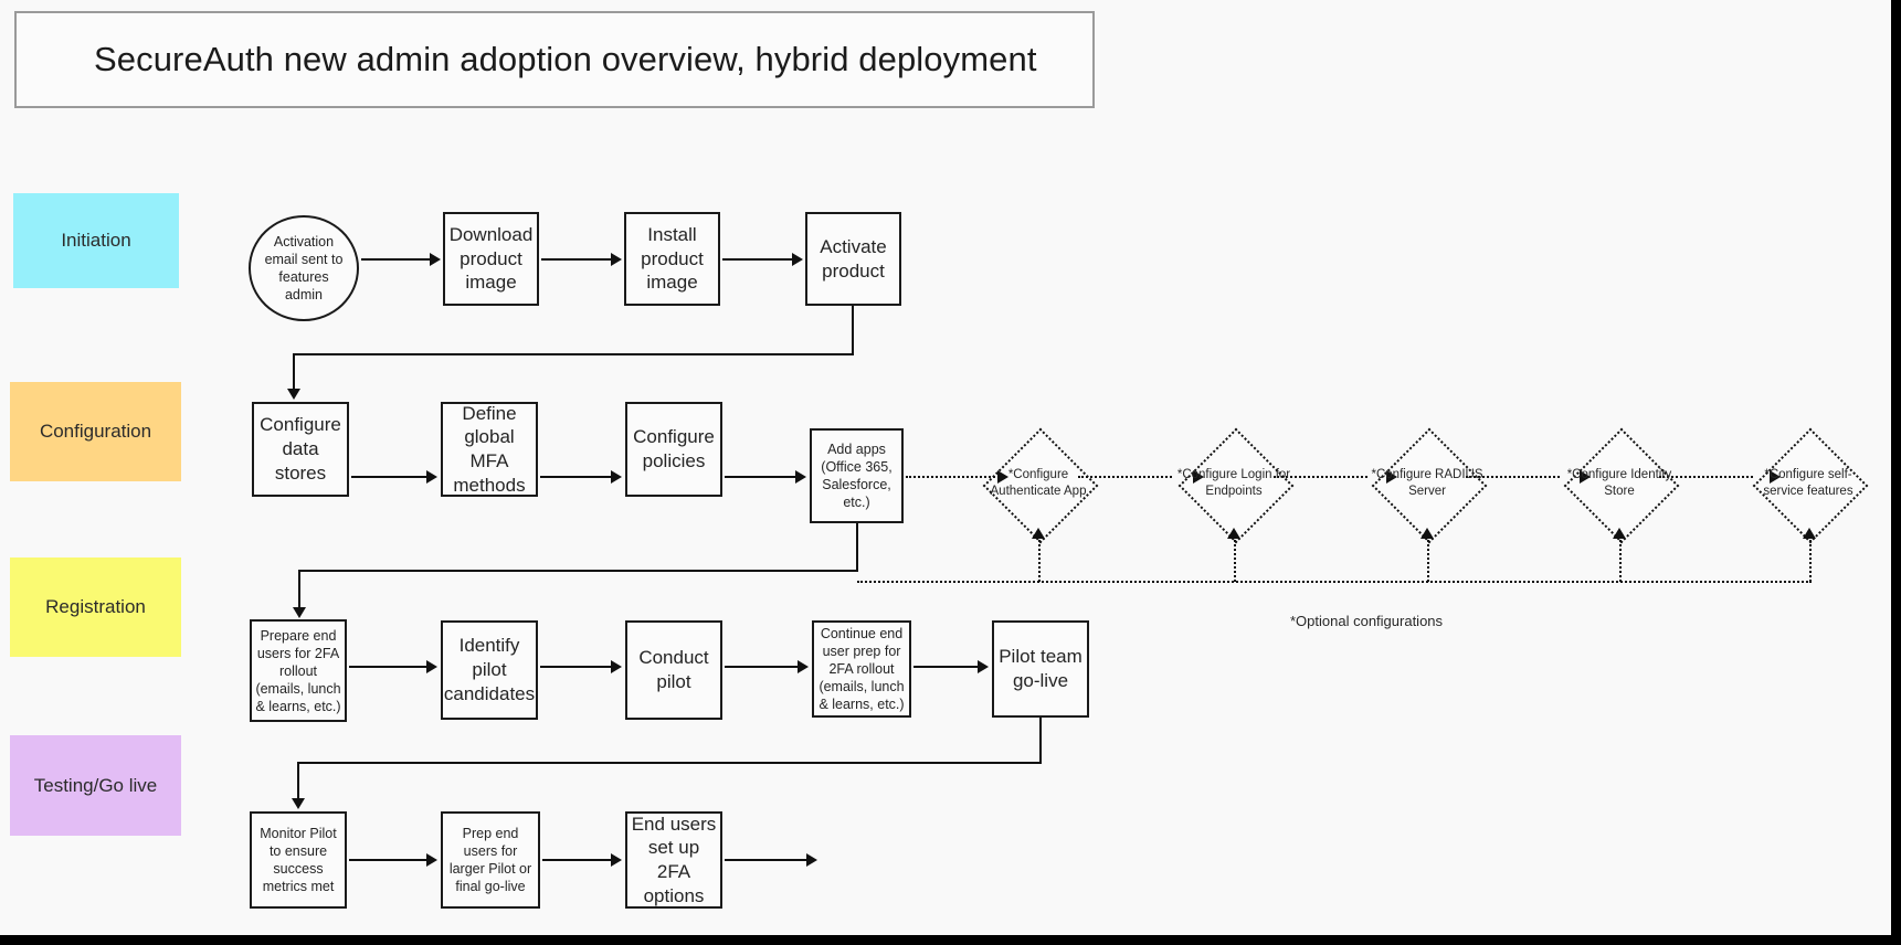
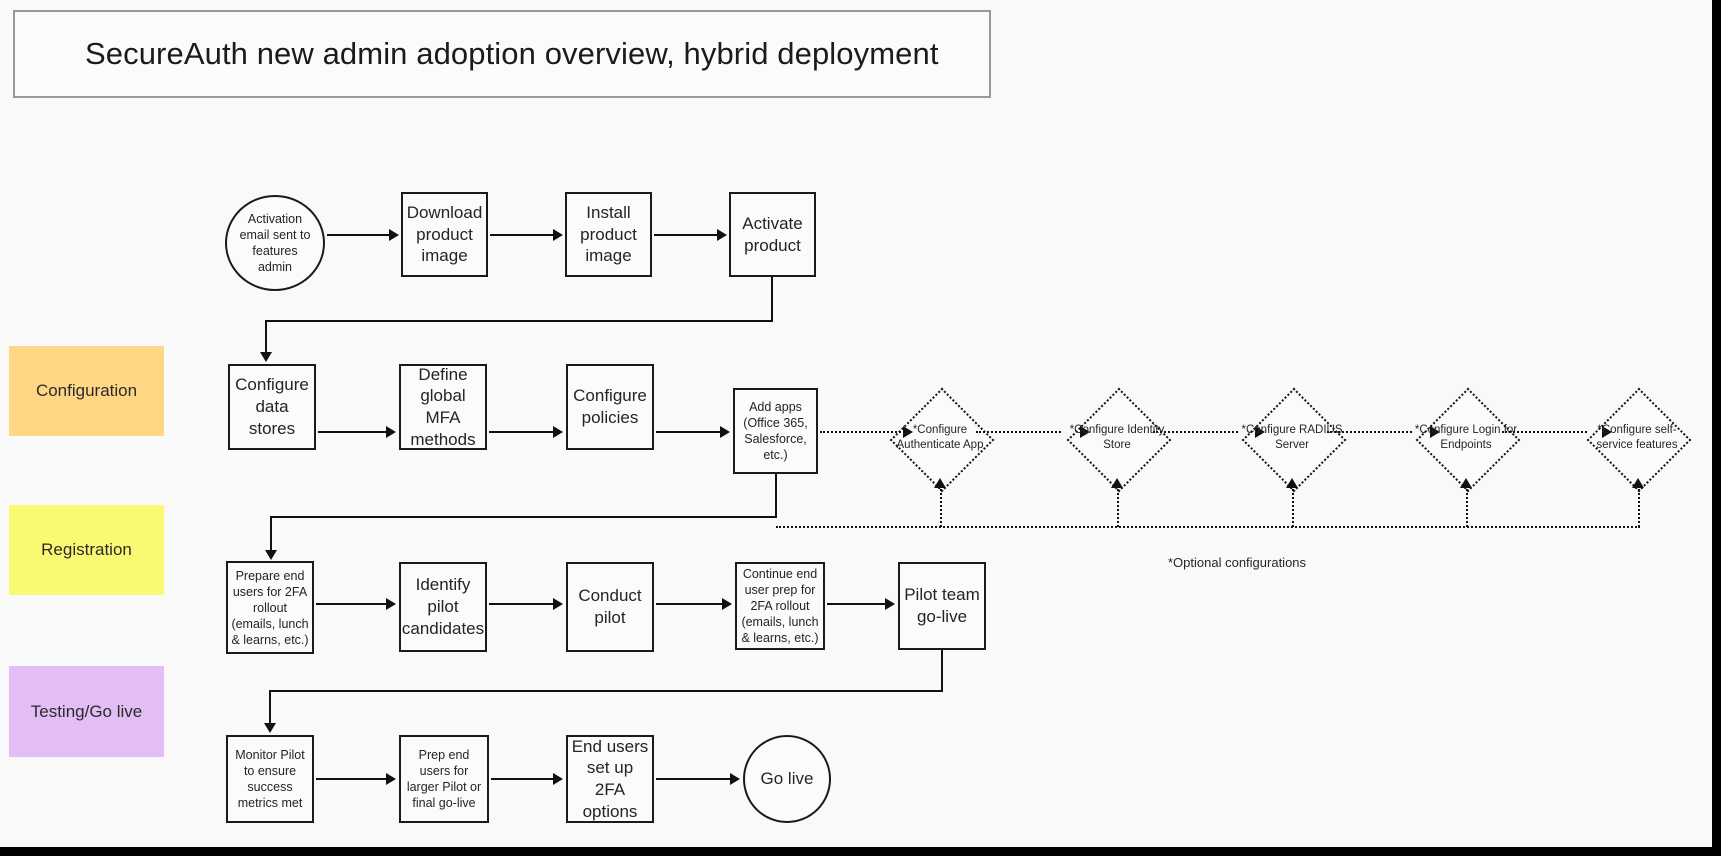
  SecureAuth new admin adoption overview, hybrid deployment
- Initiation
  Configuration
  Registration
  Testing/Go live
  Activation email sent to features admin
  Download product image
  Install product image
  Activate product
  Configure data stores
  Define global MFA methods
  Configure policies
  Add apps (Office 365, Salesforce, etc.)
  *Configure Authenticate App
- *Configure Login for Endpoints
+ *Configure Identity Store
  *Configure RADIUS Server
- *Configure Identity Store
+ *Configure Login for Endpoints
  *Configure self-service features
  *Optional configurations
  Prepare end users for 2FA rollout (emails, lunch & learns, etc.)
  Identify pilot candidates
  Conduct pilot
  Continue end user prep for 2FA rollout (emails, lunch & learns, etc.)
  Pilot team go-live
  Monitor Pilot to ensure success metrics met
  Prep end users for larger Pilot or final go-live
  End users set up 2FA options
+ Go live
